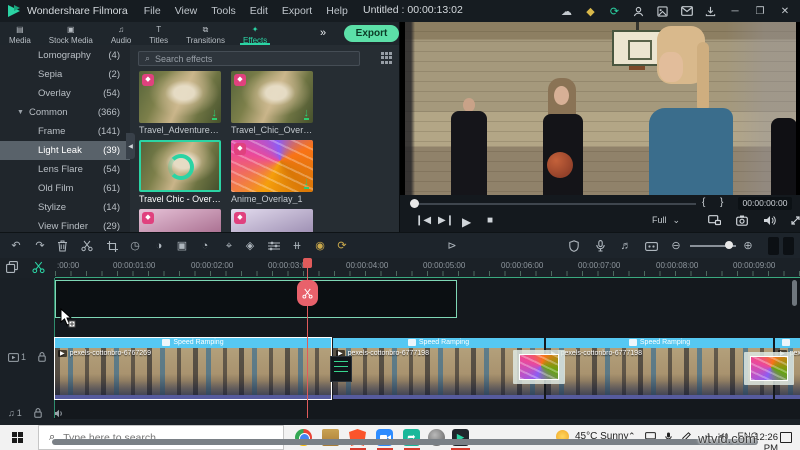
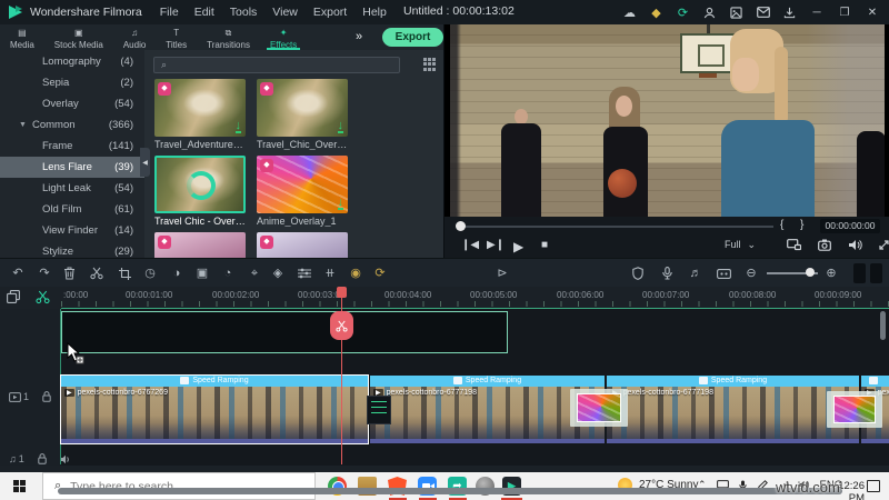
  Wondershare Filmora
  File
- View
+ Edit
  Tools
- Edit
+ View
  Export
  Help
  Untitled : 00:00:13:02
  ☁
  ◆
  ⟳
  ─
  ❐
  ✕
  ▤
  Media
  ▣
  Stock Media
  ♫
  Audio
  T
  Titles
  ⧉
  Transitions
  ✦
  Effects
  »
  Export
  Lomography
  (4)
  Sepia
  (2)
  Overlay
  (54)
  Common
  (366)
  Frame
  (141)
- Light Leak
+ Lens Flare
  (39)
- Lens Flare
+ Light Leak
  (54)
  Old Film
  (61)
- Stylize
+ View Finder
  (14)
- View Finder
+ Stylize
  (29)
  ⌕
- Search effects
  ↓
  Travel_Adventures_
  ↓
  Travel_Chic_Overlay
  Travel Chic - Overlay
  ↓
  Anime_Overlay_1
  {
  }
  00:00:00:00
  ❙◀
  ▶❙
  ▶
  ■
  Full
  ⌄
  ↶
  ↷
  ◷
  ◑
  ▣
  ◔
  ⌖
  ◈
  ⧺
  ◉
  ⟳
  ⊳
  ♬
  ⊖
  ⊕
  :00:00
  00:00:01:00
  00:00:02:00
  00:00:03:
  00:00:04:00
  00:00:05:00
  00:00:06:00
  00:00:07:00
  00:00:08:00
  00:00:09:00
  1
  ♫
  1
  ⌕
  Type here to search
  ➦
  ▶
- 45°C Sunny
+ 27°C Sunny
  ⌃
  ENG
  12:26 PM
  wtvid.com
